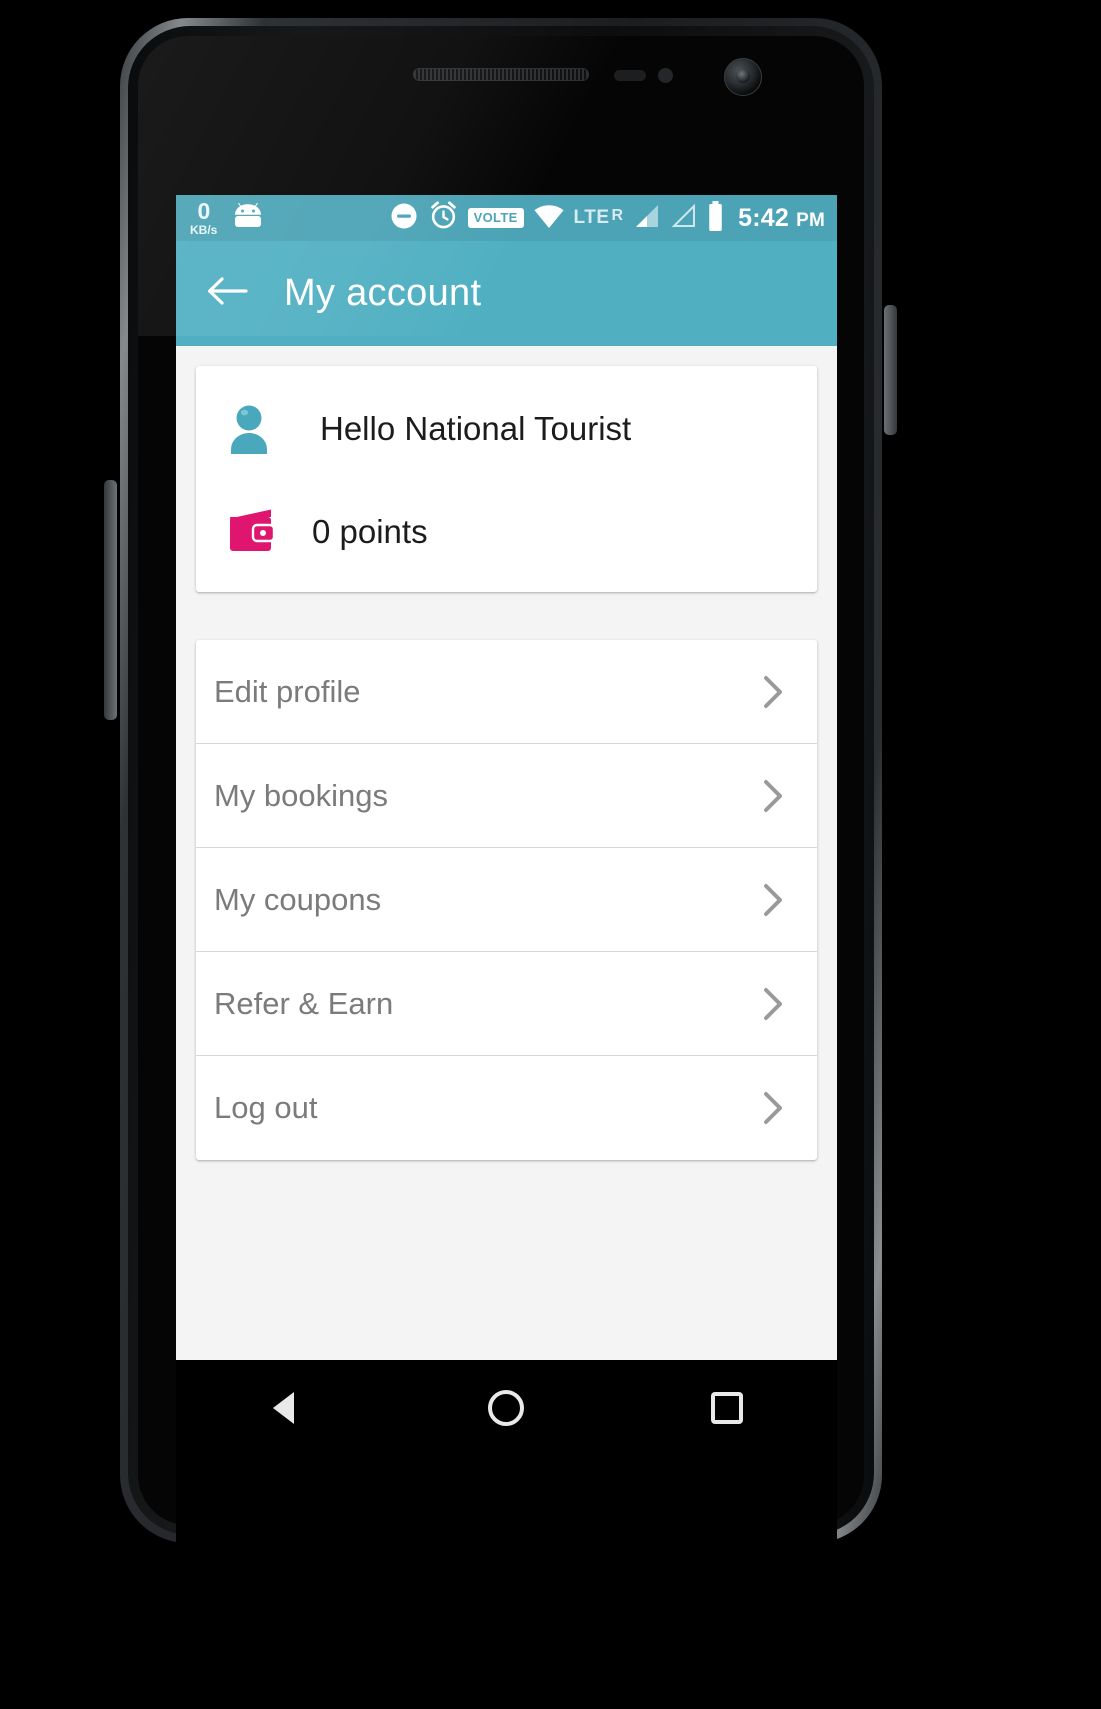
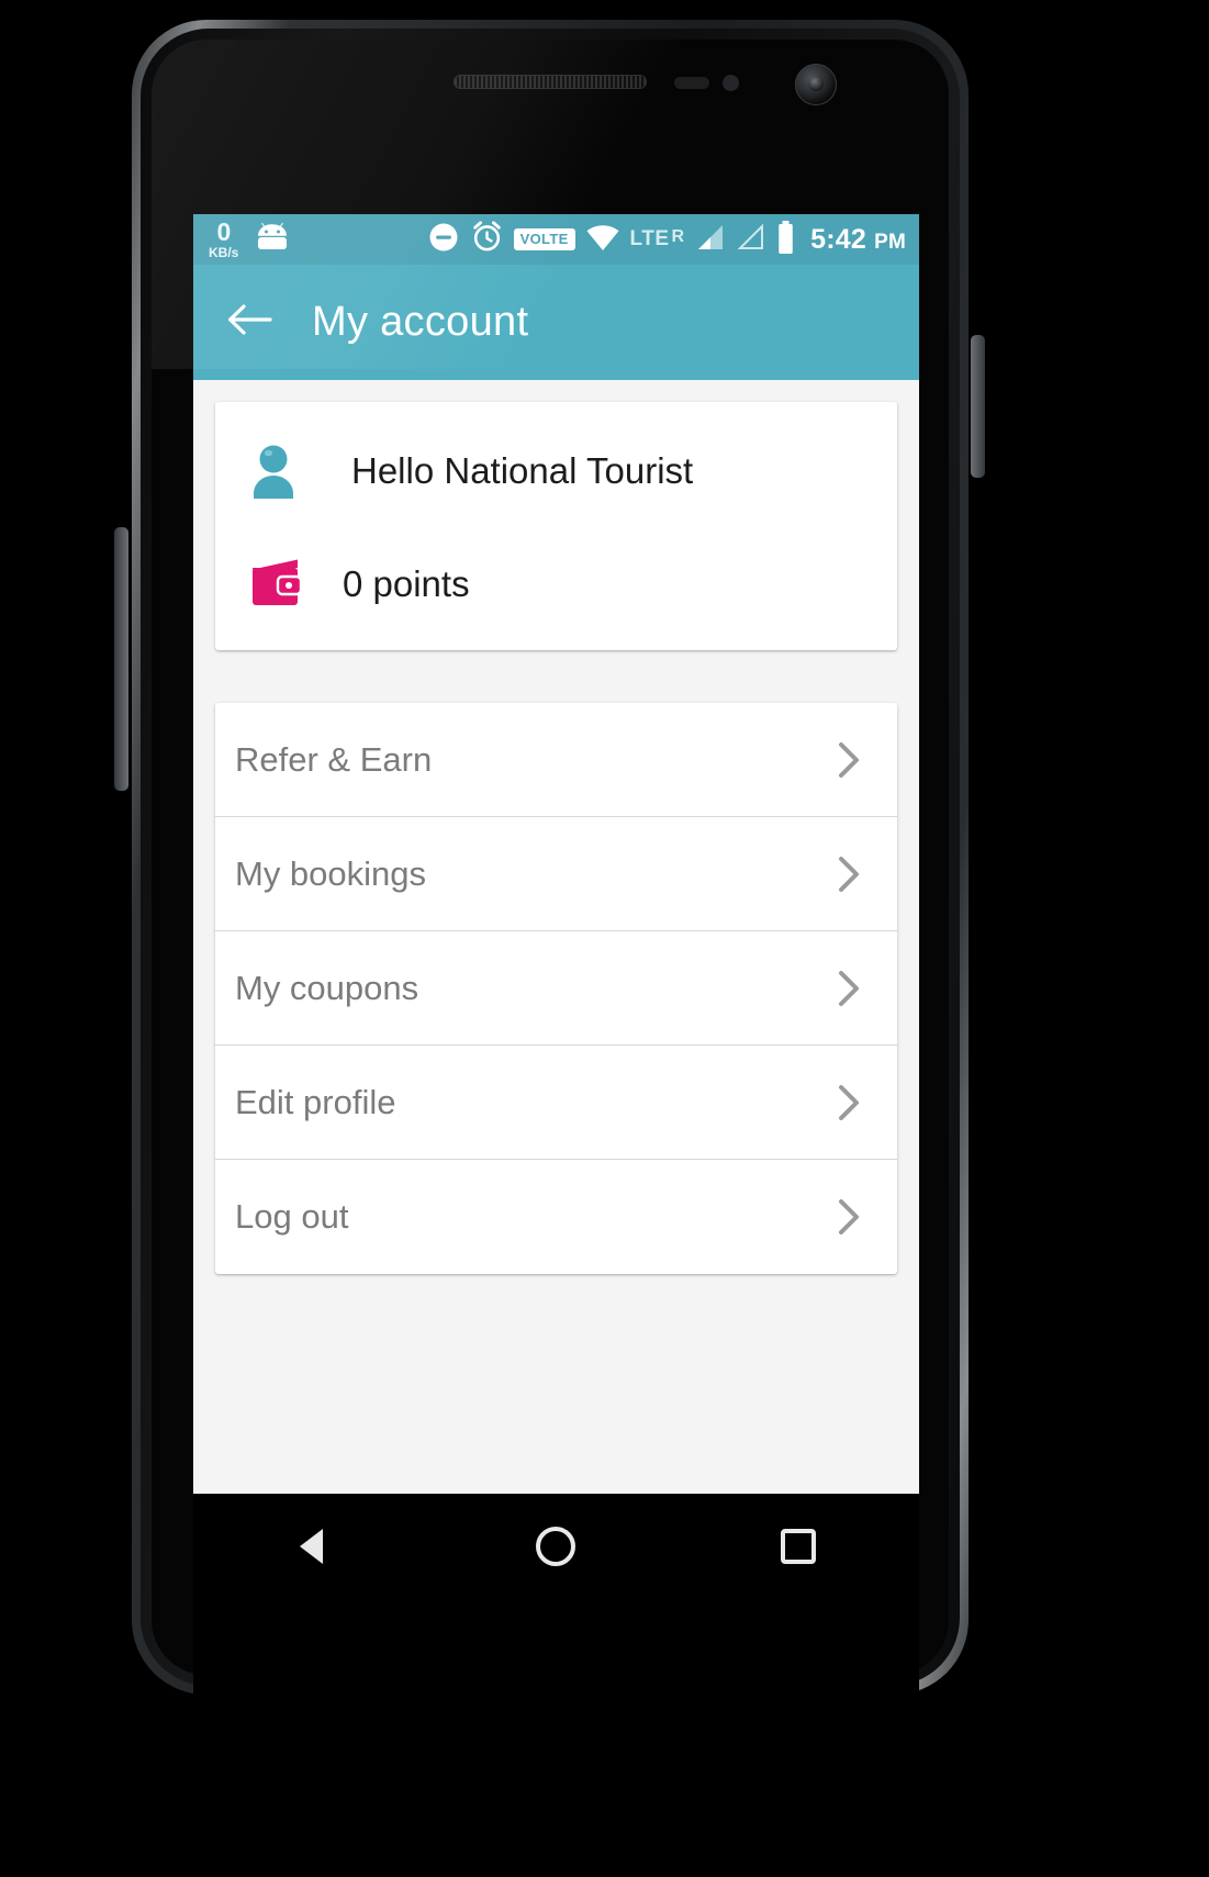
  Hello National Tourist
  0 points
- Edit profile
+ Refer & Earn
  My bookings
  My coupons
- Refer & Earn
+ Edit profile
  Log out
